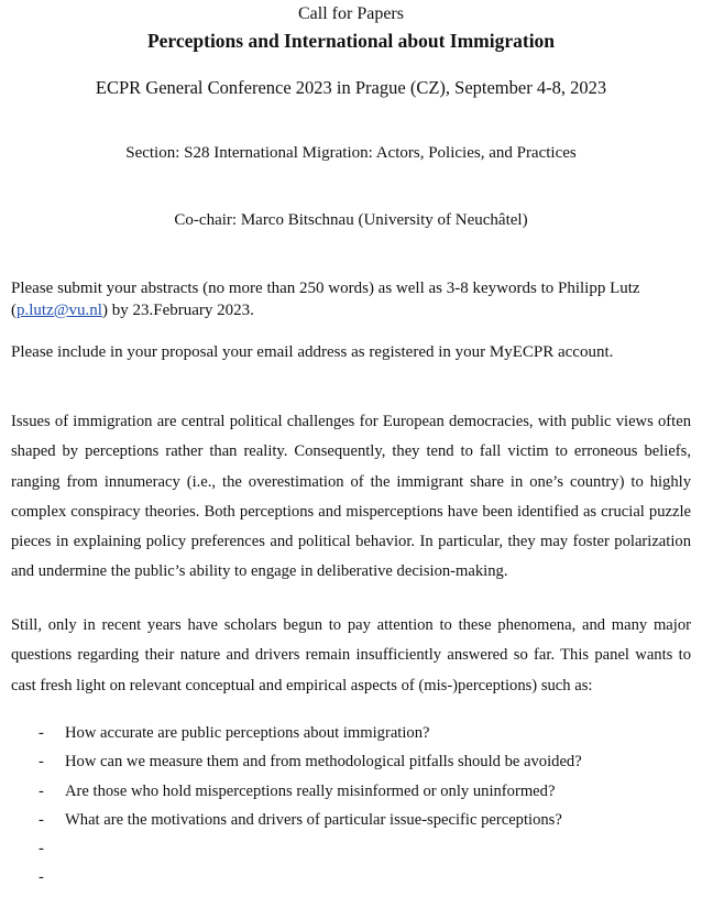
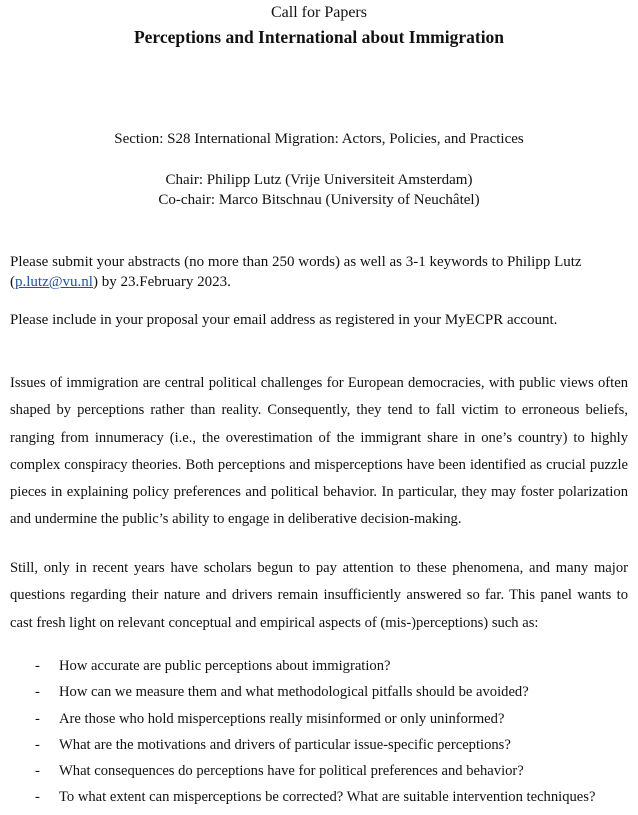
  Call for Papers
  Perceptions and International about Immigration
- ECPR General Conference 2023 in Prague (CZ), September 4-8, 2023
  Section: S28 International Migration: Actors, Policies, and Practices
+ Chair: Philipp Lutz (Vrije Universiteit Amsterdam)
  Co-chair: Marco Bitschnau (University of Neuchâtel)
- Please submit your abstracts (no more than 250 words) as well as 3-8 keywords to Philipp Lutz (p.lutz@vu.nl) by 23.February 2023.
+ Please submit your abstracts (no more than 250 words) as well as 3-1 keywords to Philipp Lutz (p.lutz@vu.nl) by 23.February 2023.
  Please include in your proposal your email address as registered in your MyECPR account.
  Issues of immigration are central political challenges for European democracies, with public views often shaped by perceptions rather than reality. Consequently, they tend to fall victim to erroneous beliefs, ranging from innumeracy (i.e., the overestimation of the immigrant share in one’s country) to highly complex conspiracy theories. Both perceptions and misperceptions have been identified as crucial puzzle pieces in explaining policy preferences and political behavior. In particular, they may foster polarization and undermine the public’s ability to engage in deliberative decision-making.
  Still, only in recent years have scholars begun to pay attention to these phenomena, and many major questions regarding their nature and drivers remain insufficiently answered so far. This panel wants to cast fresh light on relevant conceptual and empirical aspects of (mis-)perceptions) such as:
  -
  How accurate are public perceptions about immigration?
  -
- How can we measure them and from methodological pitfalls should be avoided?
+ How can we measure them and what methodological pitfalls should be avoided?
  -
  Are those who hold misperceptions really misinformed or only uninformed?
  -
  What are the motivations and drivers of particular issue-specific perceptions?
  -
+ What consequences do perceptions have for political preferences and behavior?
  -
+ To what extent can misperceptions be corrected? What are suitable intervention techniques?
